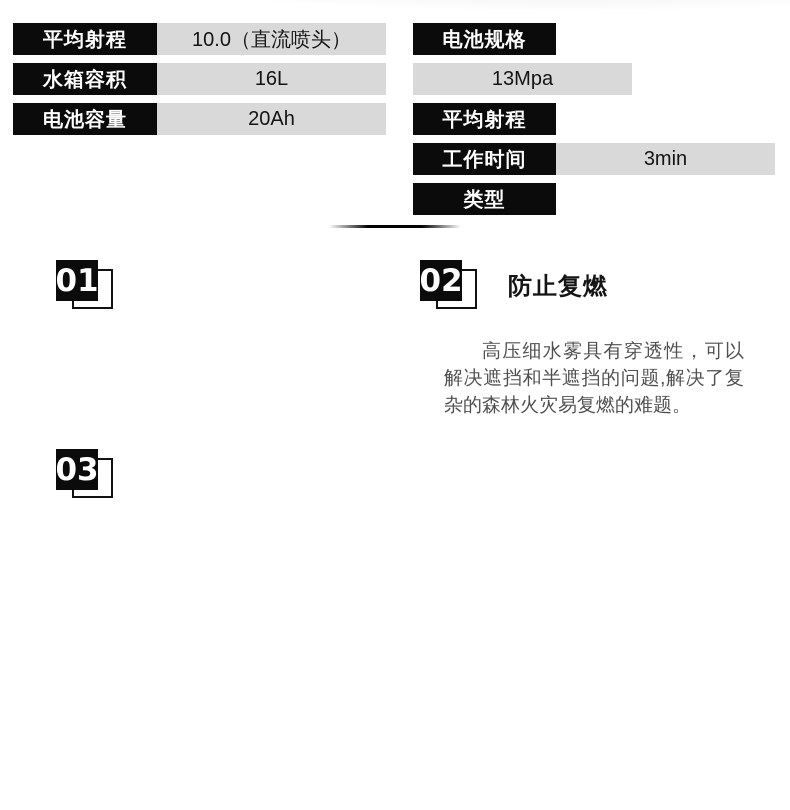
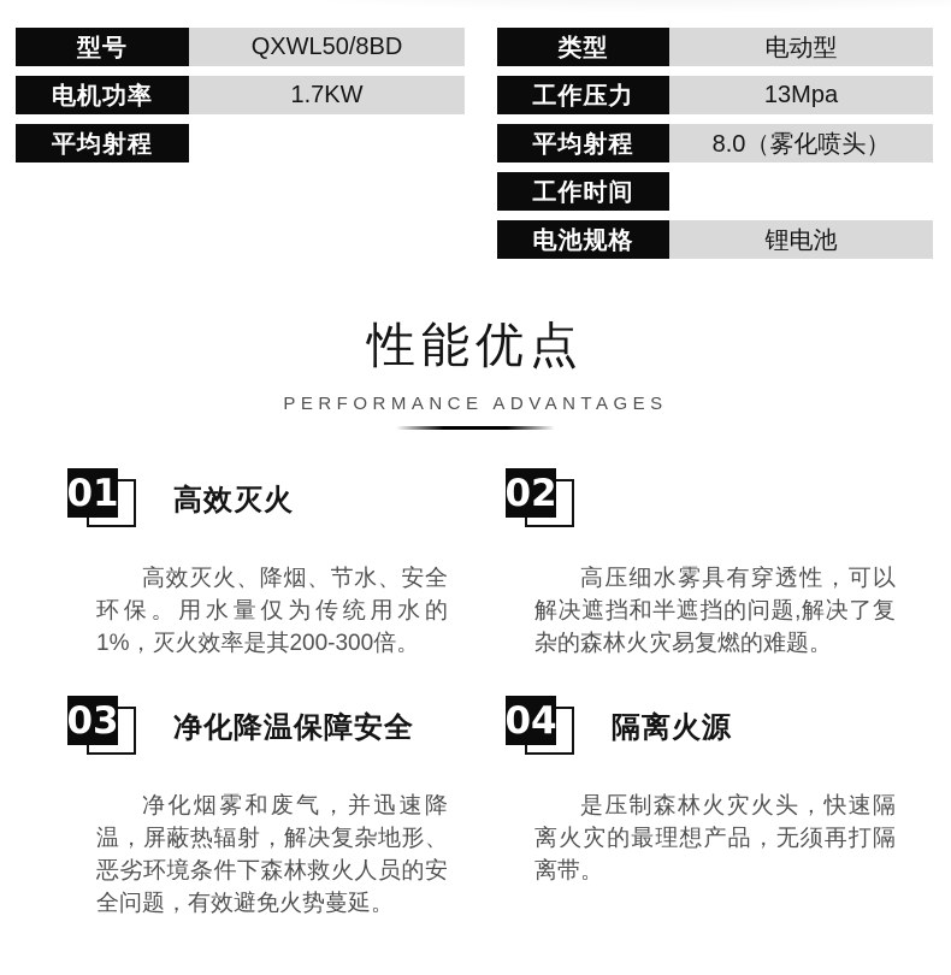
+ 型号
+ QXWL50/8BD
+ 电机功率
+ 1.7KW
  平均射程
- 10.0（直流喷头）
- 水箱容积
- 16L
- 电池容量
- 20Ah
- 电池规格
+ 类型
+ 电动型
+ 工作压力
  13Mpa
  平均射程
+ 8.0（雾化喷头）
  工作时间
- 3min
- 类型
+ 电池规格
+ 锂电池
+ 性能优点
+ PERFORMANCE ADVANTAGES
  01
+ 高效灭火
+ 高效灭火、降烟、节水、安全环保。用水量仅为传统用水的1%，灭火效率是其200-300倍。
  02
- 防止复燃
  高压细水雾具有穿透性，可以解决遮挡和半遮挡的问题,解决了复杂的森林火灾易复燃的难题。
  03
+ 净化降温保障安全
+ 净化烟雾和废气，并迅速降温，屏蔽热辐射，解决复杂地形、恶劣环境条件下森林救火人员的安全问题，有效避免火势蔓延。
+ 04
+ 隔离火源
+ 是压制森林火灾火头，快速隔离火灾的最理想产品，无须再打隔离带。
